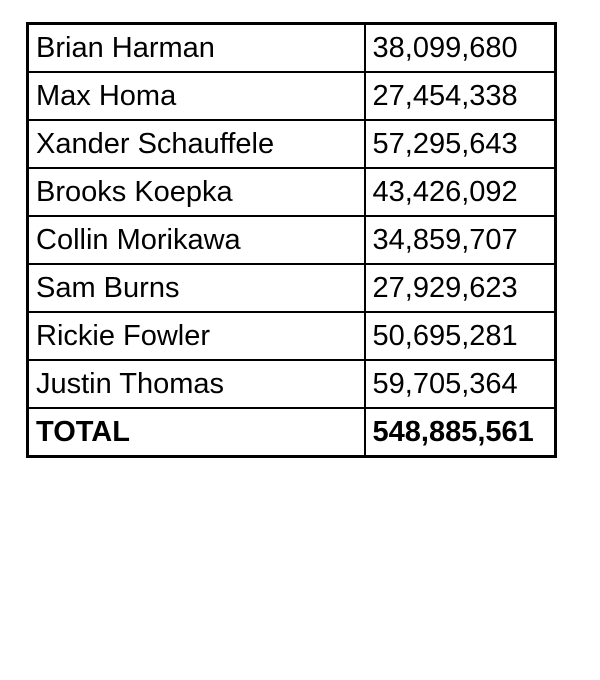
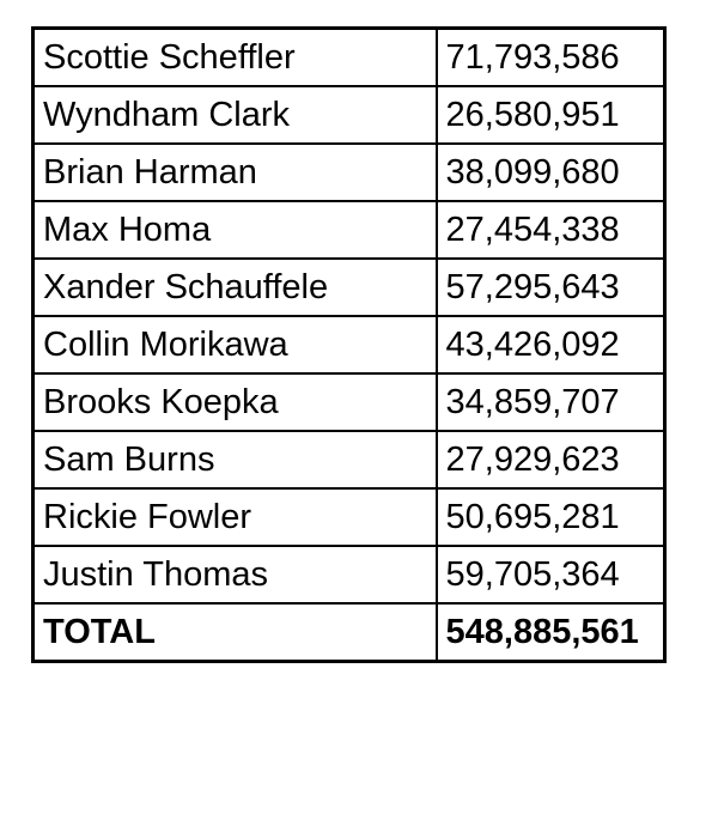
+ Scottie Scheffler	71,793,586
+ Wyndham Clark	26,580,951
  Brian Harman	38,099,680
  Max Homa	27,454,338
  Xander Schauffele	57,295,643
- Brooks Koepka	43,426,092
+ Collin Morikawa	43,426,092
- Collin Morikawa	34,859,707
+ Brooks Koepka	34,859,707
  Sam Burns	27,929,623
  Rickie Fowler	50,695,281
  Justin Thomas	59,705,364
  TOTAL	548,885,561
